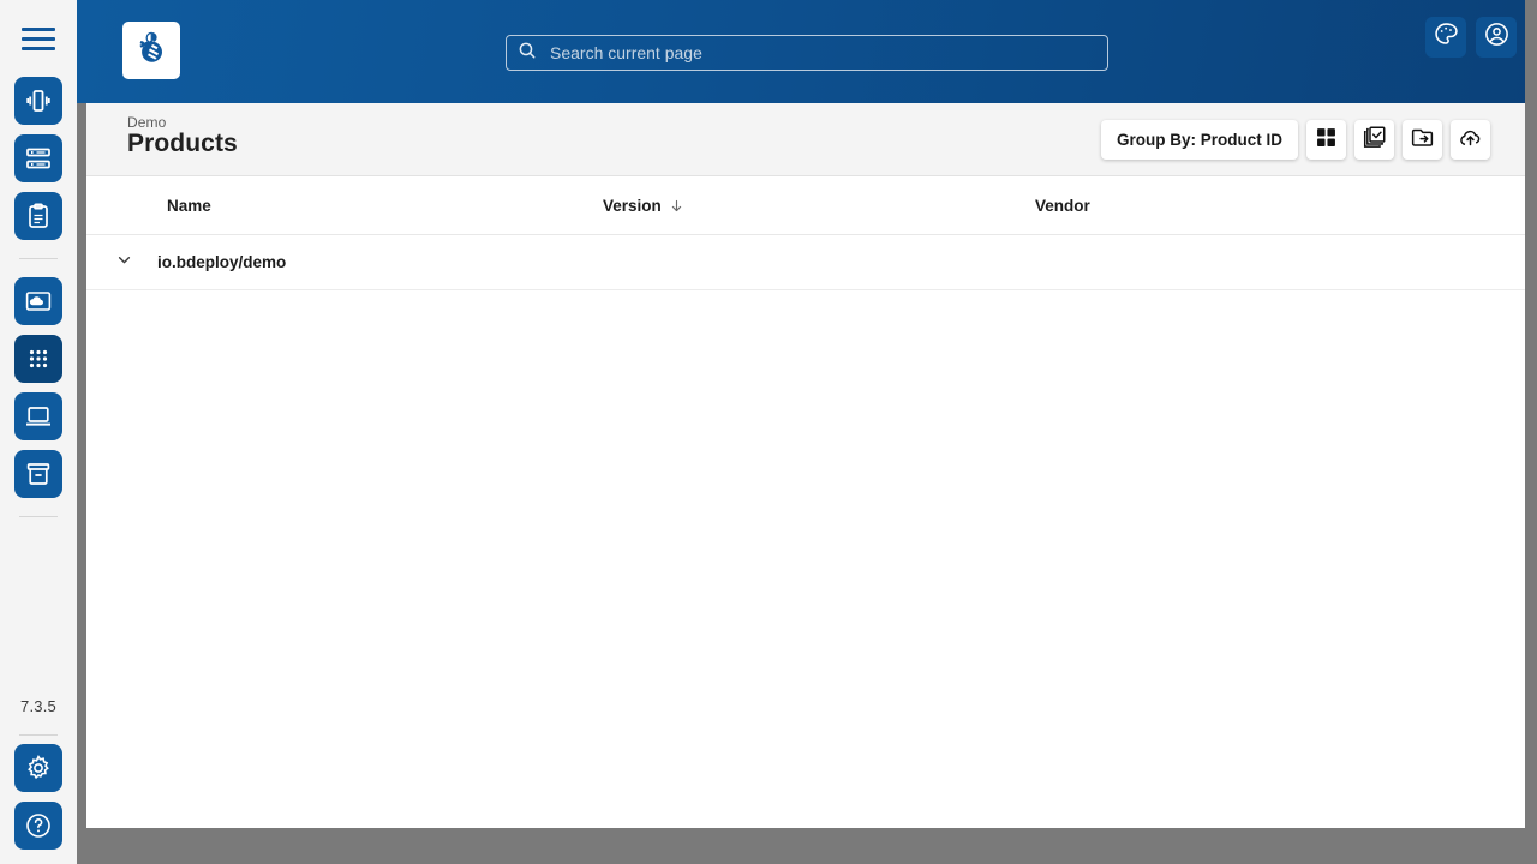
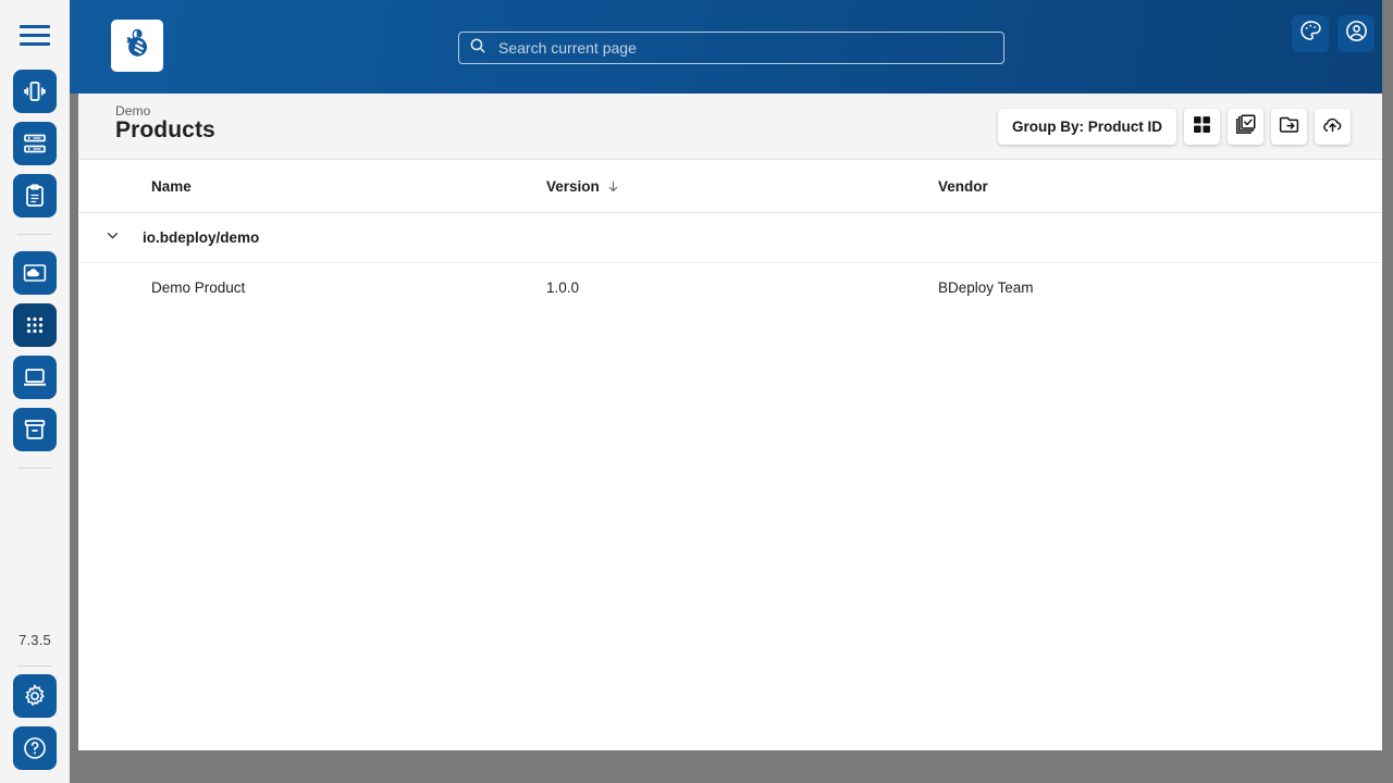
  7.3.5
  Search current page
  Demo
  Products
  Group By: Product ID
  Name
  Version
  Vendor
  io.bdeploy/demo
+ Demo Product
+ 1.0.0
+ BDeploy Team
